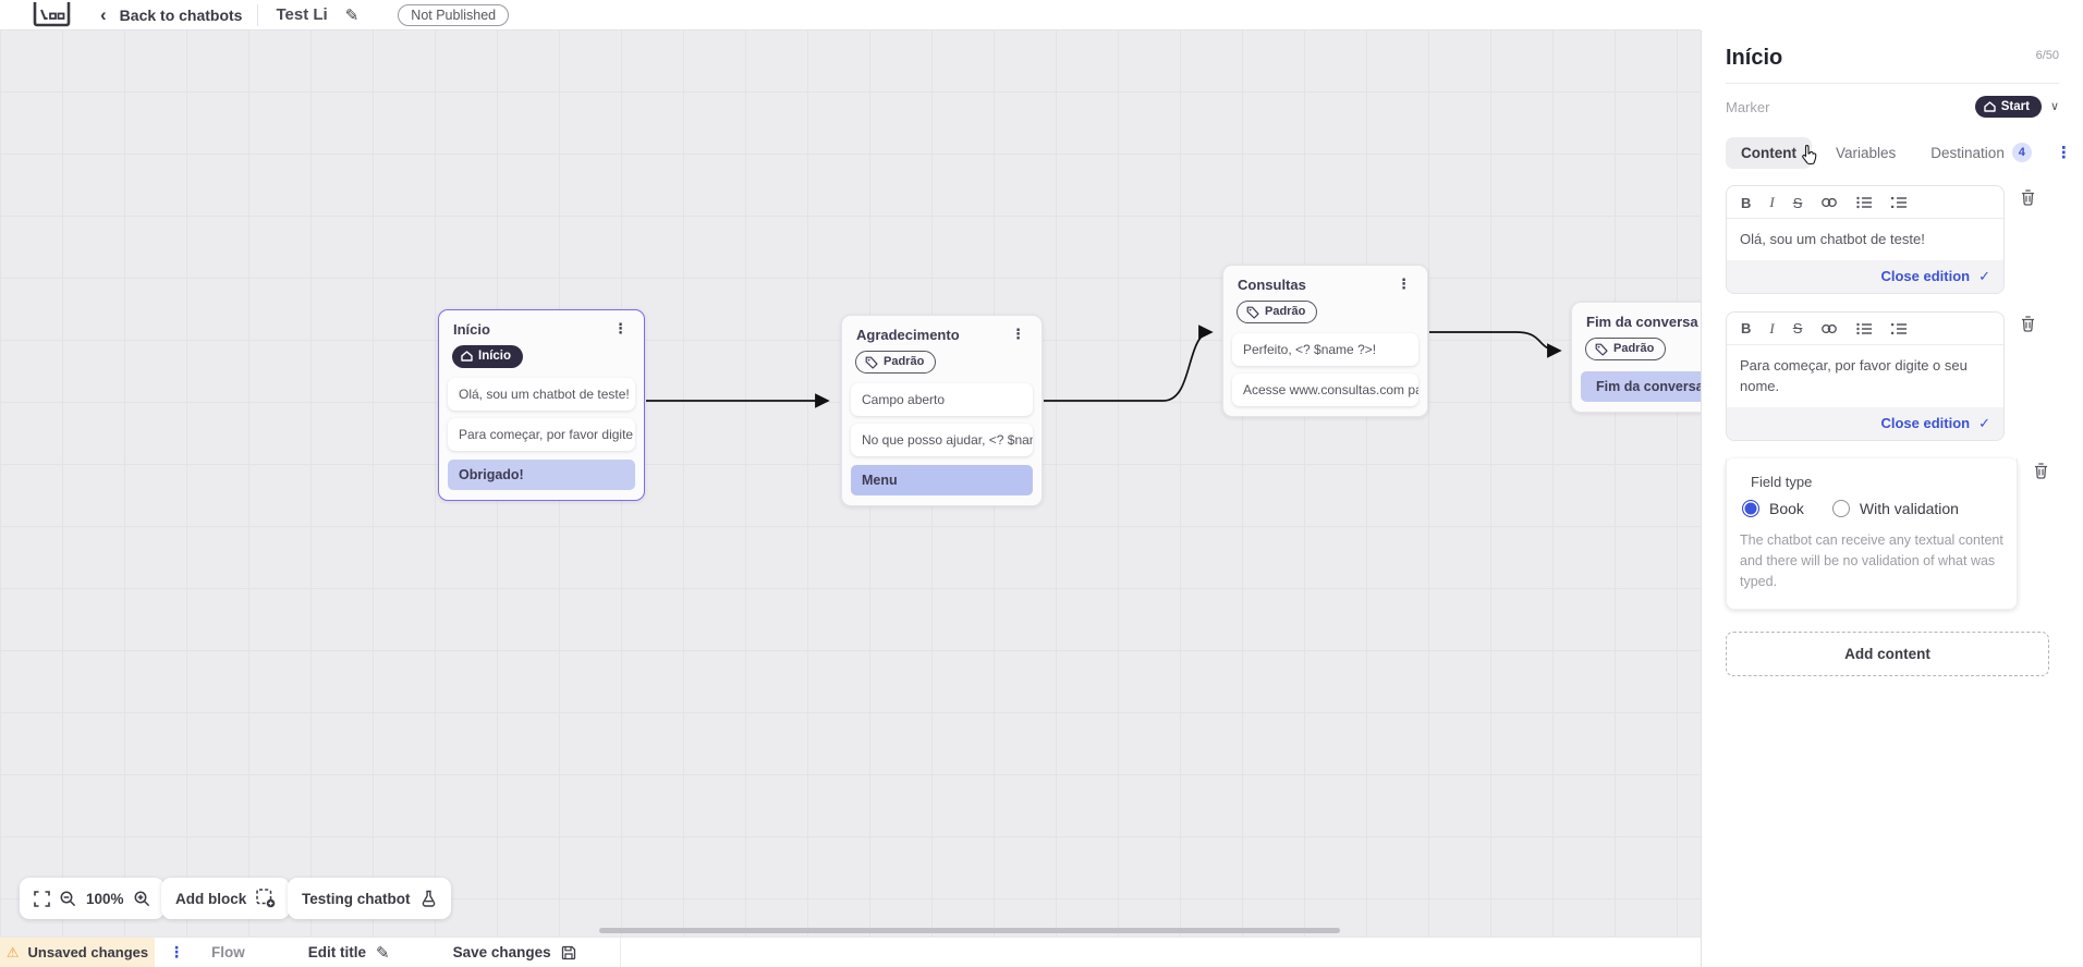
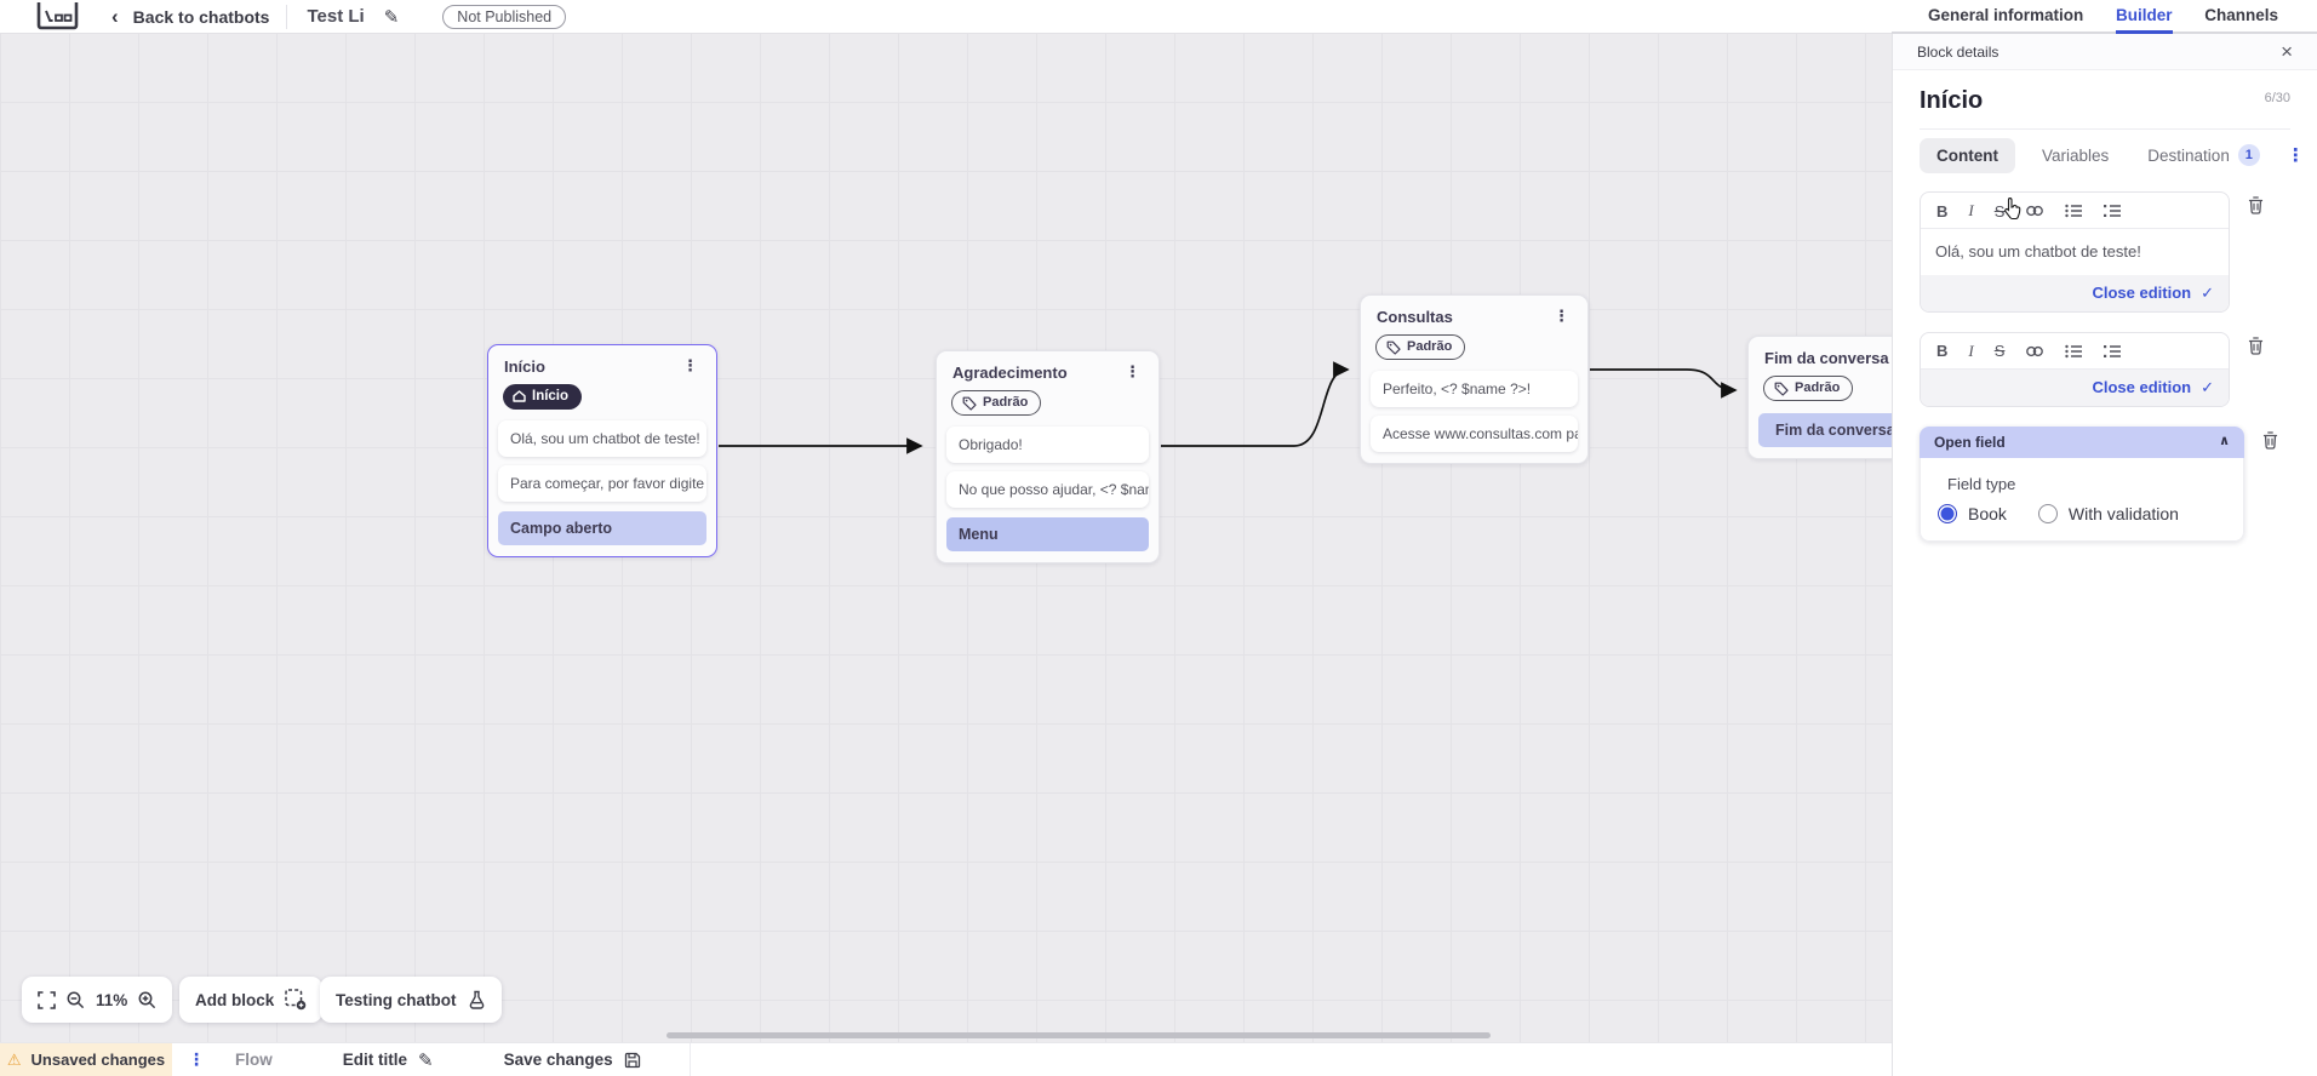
  Início
  ⋮
  Início
  Olá, sou um chatbot de teste!
  Para começar, por favor digite
- Obrigado!
+ Campo aberto
  Agradecimento
  ⋮
  Padrão
- Campo aberto
+ Obrigado!
  No que posso ajudar, <? $na
  Menu
  Consultas
  ⋮
  Padrão
  Perfeito, <? $name ?>!
  Acesse www.consultas.com p
  Fim da conversa
  Padrão
  Fim da convers
- 100%
+ 11%
  Add block
  Testing chatbot
  ‹
  Back to chatbots
  Test Li
  ✎
  Not Published
+ General information
+ Builder
+ Channels
+ Block details
+ ×
  Início
- 6/50
+ 6/30
- Marker
- Start
- ∨
  Content
  Variables
  Destination
- 4
+ 1
  ⋮
  B
  I
  S
  Olá, sou um chatbot de teste!
  Close edition
  ✓
  B
  I
  S
- Para começar, por favor digite o seu nome.
  Close edition
  ✓
+ Open field
+ ∧
  Field type
  Book
  With validation
- The chatbot can receive any textual content and there will be no validation of what was typed.
- Add content
  ⚠
  Unsaved changes
  ⋮
  Flow
  Edit title
  ✎
  Save changes
